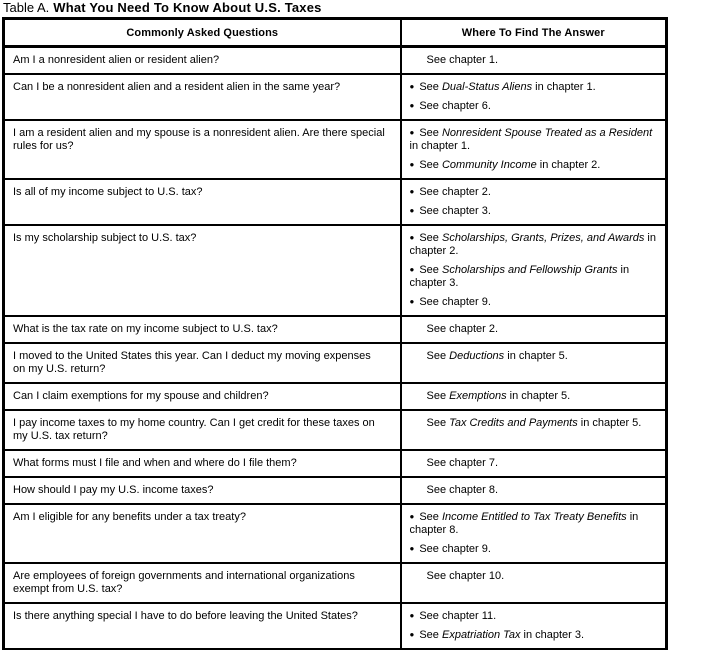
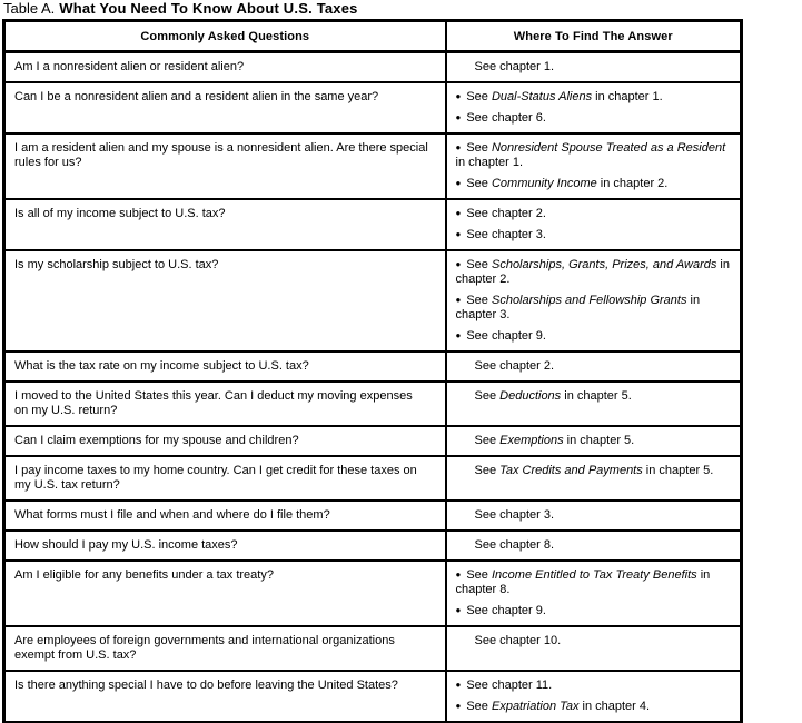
  Table A. What You Need To Know About U.S. Taxes
  Commonly Asked Questions	Where To Find The Answer
  Am I a nonresident alien or resident alien?	See chapter 1.
  Can I be a nonresident alien and a resident alien in the same year?	● See Dual-Status Aliens in chapter 1.● See chapter 6.
  I am a resident alien and my spouse is a nonresident alien. Are there special rules for us?	● See Nonresident Spouse Treated as a Resident in chapter 1.● See Community Income in chapter 2.
  Is all of my income subject to U.S. tax?	● See chapter 2.● See chapter 3.
  Is my scholarship subject to U.S. tax?	● See Scholarships, Grants, Prizes, and Awards in chapter 2.● See Scholarships and Fellowship Grants in chapter 3.● See chapter 9.
  What is the tax rate on my income subject to U.S. tax?	See chapter 2.
  I moved to the United States this year. Can I deduct my moving expenses on my U.S. return?	See Deductions in chapter 5.
  Can I claim exemptions for my spouse and children?	See Exemptions in chapter 5.
  I pay income taxes to my home country. Can I get credit for these taxes on my U.S. tax return?	See Tax Credits and Payments in chapter 5.
- What forms must I file and when and where do I file them?	See chapter 7.
+ What forms must I file and when and where do I file them?	See chapter 3.
  How should I pay my U.S. income taxes?	See chapter 8.
  Am I eligible for any benefits under a tax treaty?	● See Income Entitled to Tax Treaty Benefits in chapter 8.● See chapter 9.
  Are employees of foreign governments and international organizations exempt from U.S. tax?	See chapter 10.
- Is there anything special I have to do before leaving the United States?	● See chapter 11.● See Expatriation Tax in chapter 3.
+ Is there anything special I have to do before leaving the United States?	● See chapter 11.● See Expatriation Tax in chapter 4.
